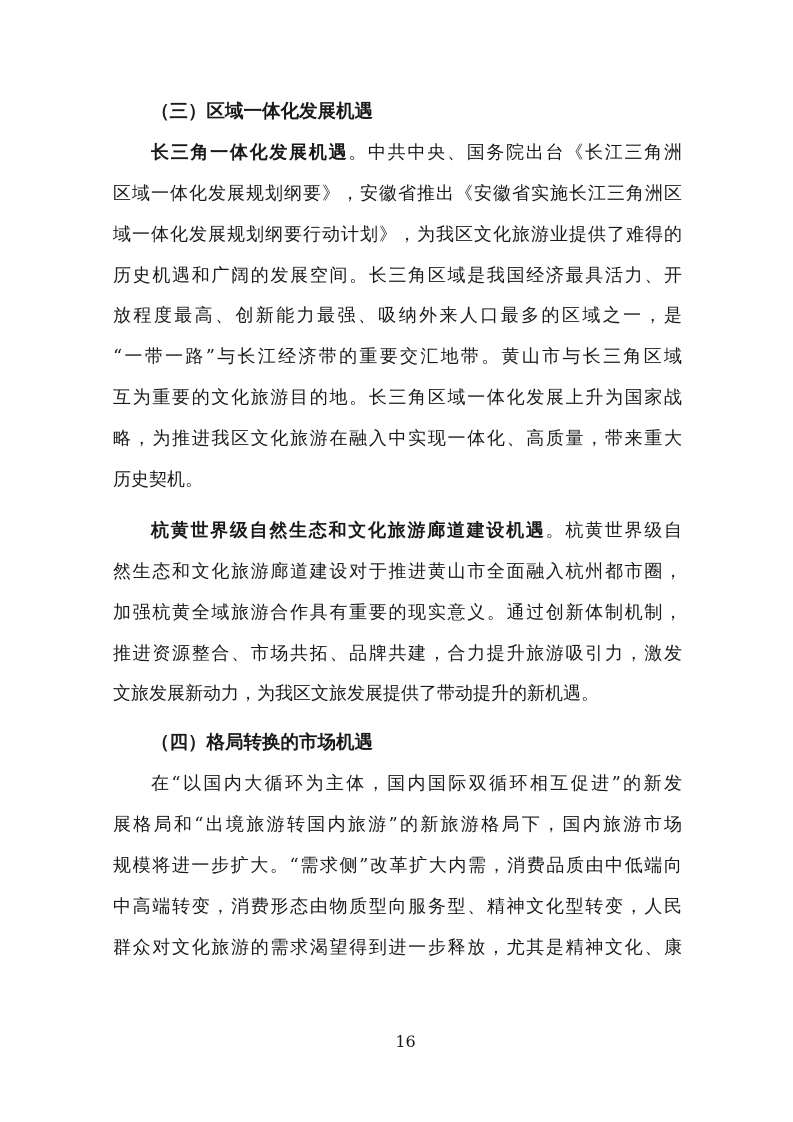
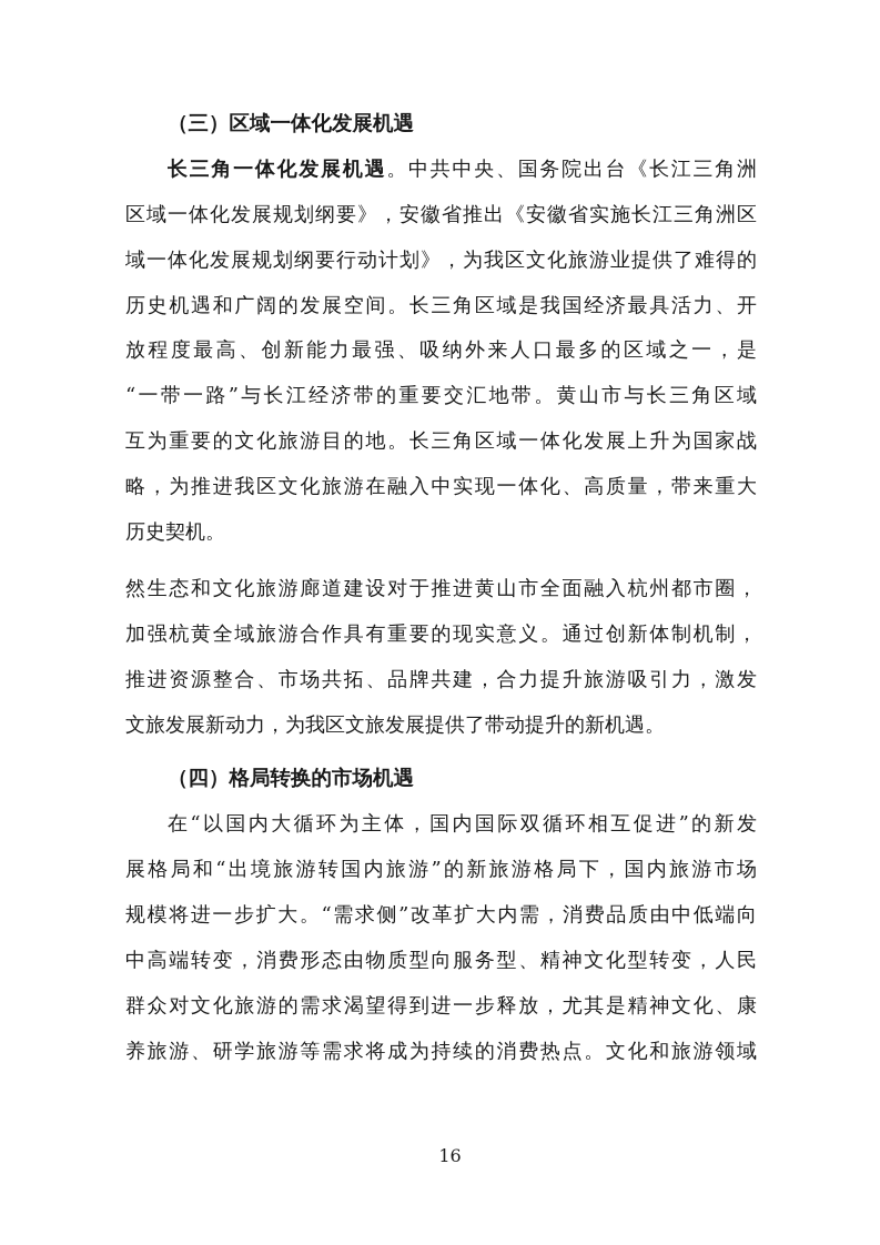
  （三）区域一体化发展机遇
  长三角一体化发展机遇。中共中央、国务院出台《长江三角洲
  区域一体化发展规划纲要》，安徽省推出《安徽省实施长江三角洲区
  域一体化发展规划纲要行动计划》，为我区文化旅游业提供了难得的
  历史机遇和广阔的发展空间。长三角区域是我国经济最具活力、开
  放程度最高、创新能力最强、吸纳外来人口最多的区域之一，是
  “一带一路”与长江经济带的重要交汇地带。黄山市与长三角区域
  互为重要的文化旅游目的地。长三角区域一体化发展上升为国家战
  略，为推进我区文化旅游在融入中实现一体化、高质量，带来重大
  历史契机。
- 杭黄世界级自然生态和文化旅游廊道建设机遇。杭黄世界级自
  然生态和文化旅游廊道建设对于推进黄山市全面融入杭州都市圈，
  加强杭黄全域旅游合作具有重要的现实意义。通过创新体制机制，
  推进资源整合、市场共拓、品牌共建，合力提升旅游吸引力，激发
  文旅发展新动力，为我区文旅发展提供了带动提升的新机遇。
  （四）格局转换的市场机遇
  在“以国内大循环为主体，国内国际双循环相互促进”的新发
  展格局和“出境旅游转国内旅游”的新旅游格局下，国内旅游市场
  规模将进一步扩大。“需求侧”改革扩大内需，消费品质由中低端向
  中高端转变，消费形态由物质型向服务型、精神文化型转变，人民
  群众对文化旅游的需求渴望得到进一步释放，尤其是精神文化、康
+ 养旅游、研学旅游等需求将成为持续的消费热点。文化和旅游领域
  16
